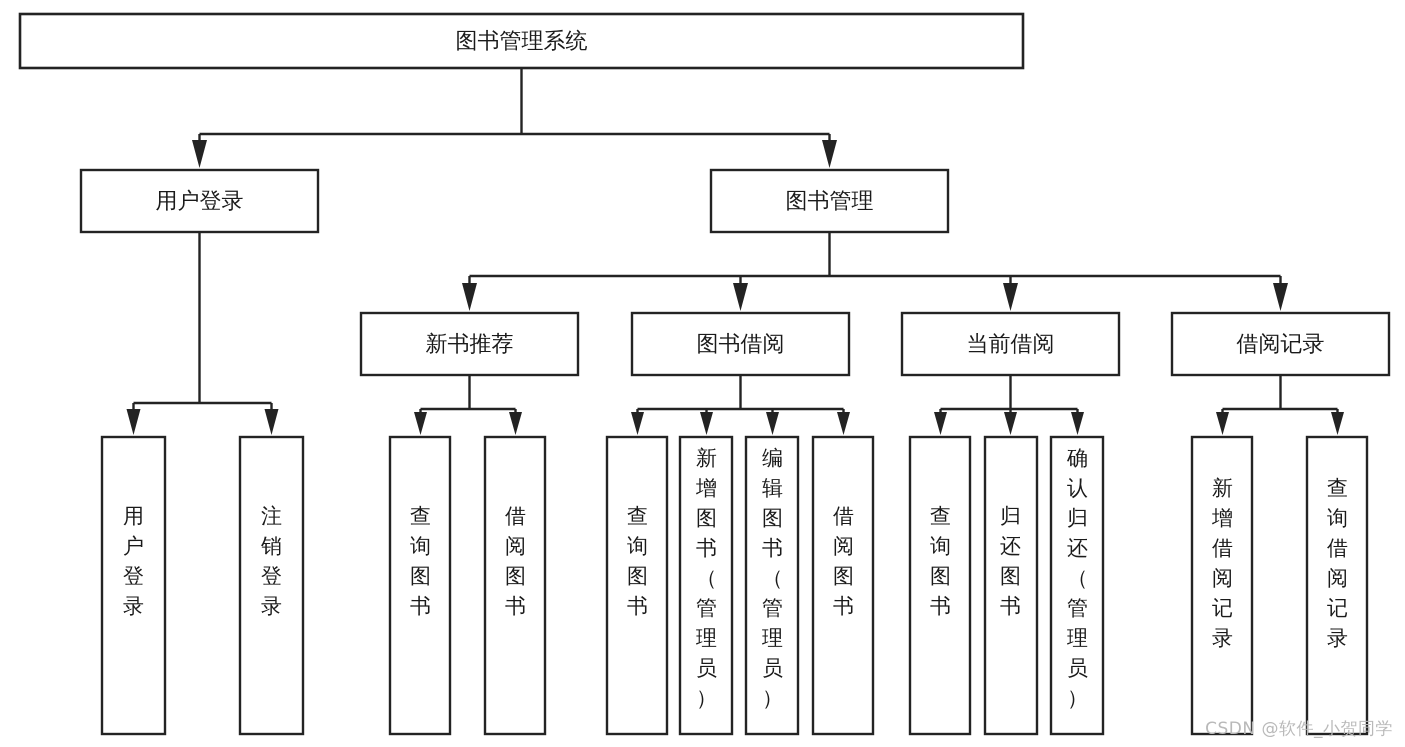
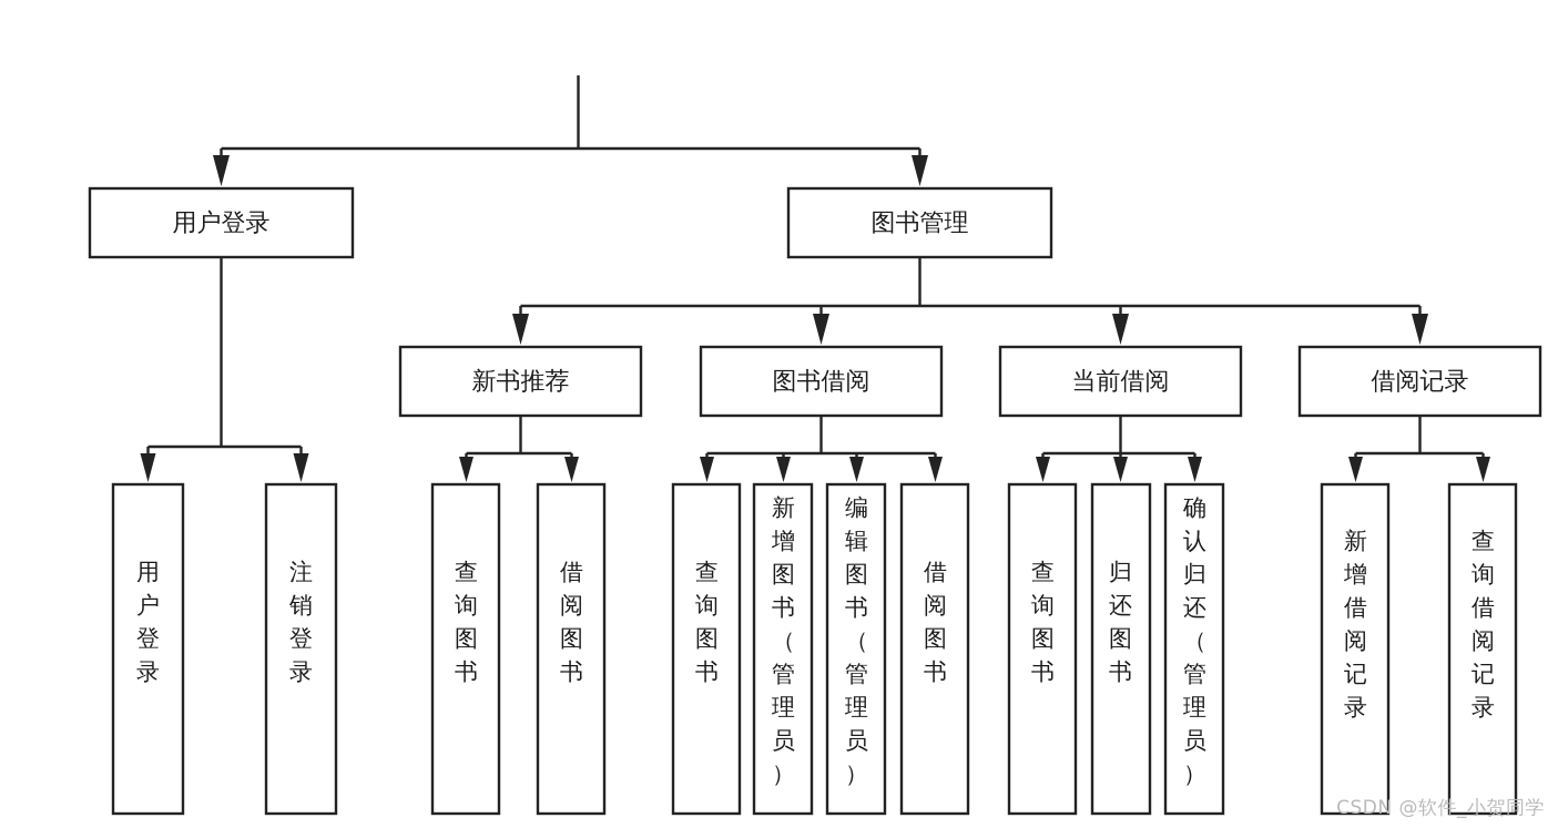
- 图书管理系统
  用户登录
  图书管理
  新书推荐
  图书借阅
  当前借阅
  借阅记录
  用户登录
  注销登录
  查询图书
  借阅图书
  查询图书
  新增图书（管理员）
  编辑图书（管理员）
  借阅图书
  查询图书
  归还图书
  确认归还（管理员）
  新增借阅记录
  查询借阅记录
  CSDN @软件_小贺同学
